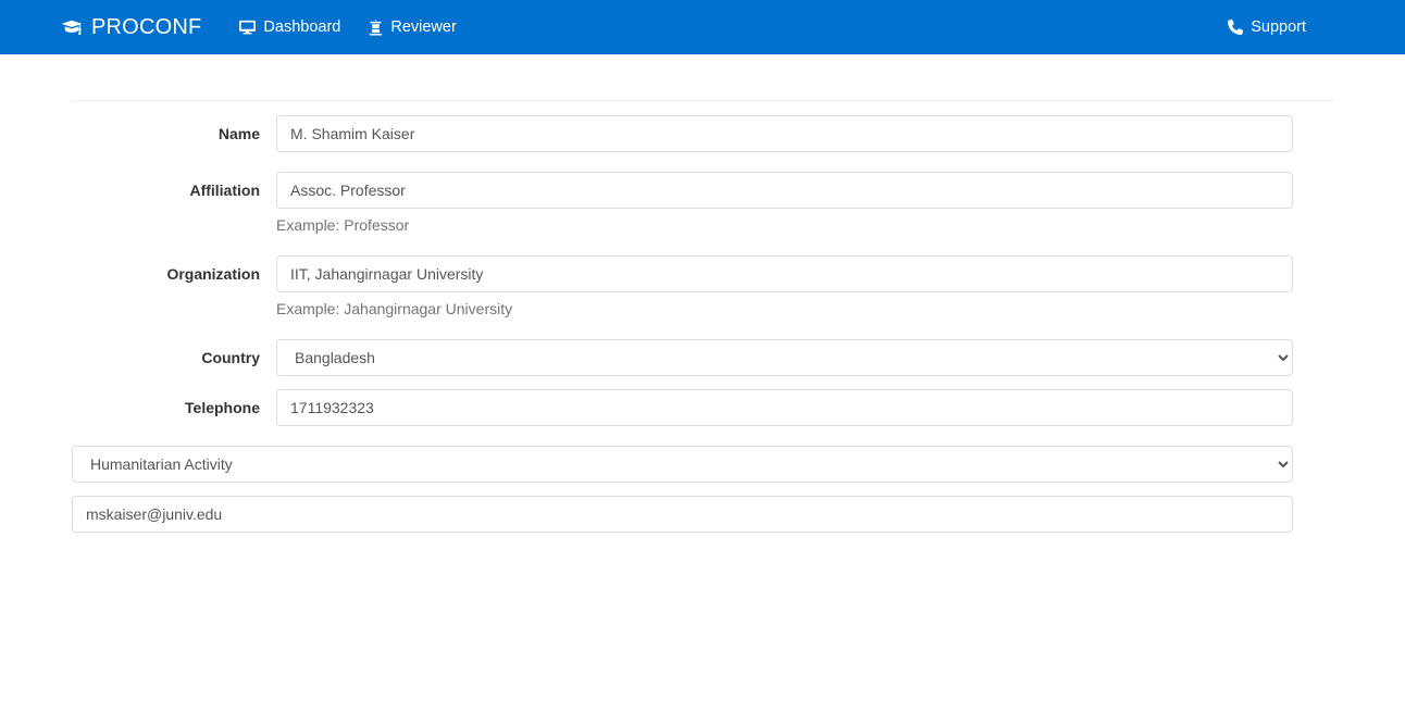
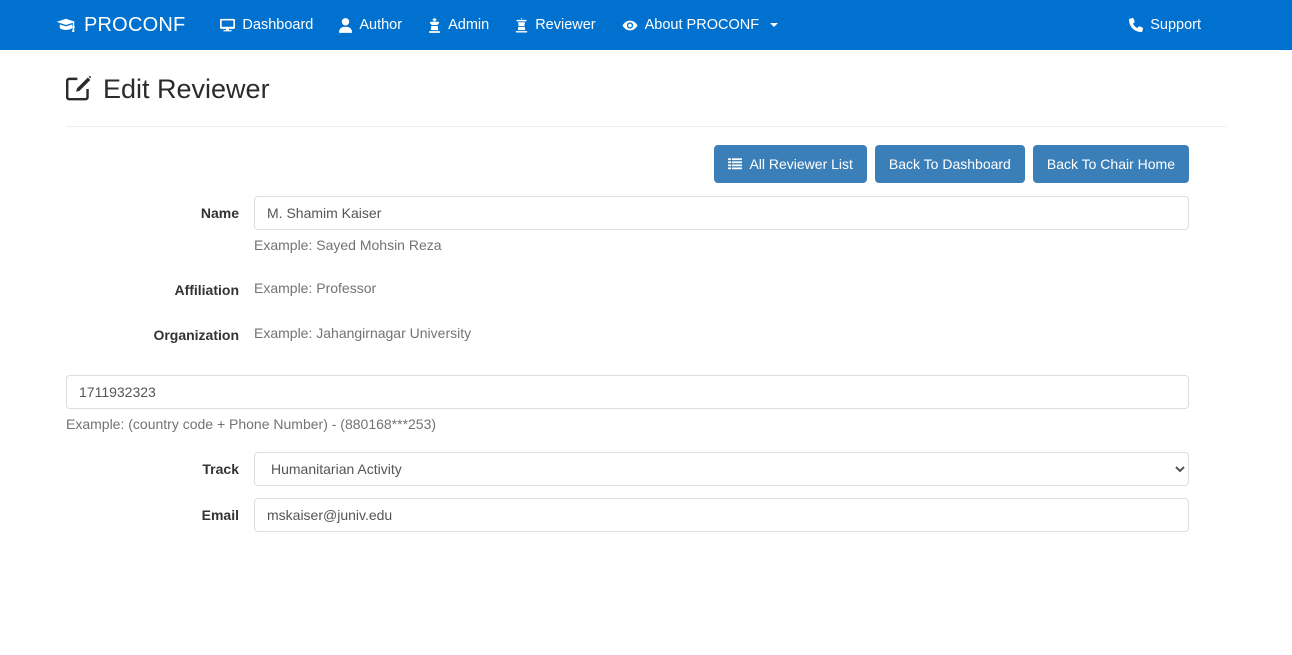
  PROCONF
  Dashboard
+ Author
+ Admin
  Reviewer
+ About PROCONF
  Support
+ Edit Reviewer
+ All Reviewer List
+ Back To Dashboard
+ Back To Chair Home
  Name
  M. Shamim Kaiser
+ Example: Sayed Mohsin Reza
  Affiliation
- Assoc. Professor
  Example: Professor
  Organization
- IIT, Jahangirnagar University
  Example: Jahangirnagar University
- Country
- Bangladesh
- Telephone
  1711932323
+ Example: (country code + Phone Number) - (880168***253)
+ Track
  Humanitarian Activity
+ Email
  mskaiser@juniv.edu
